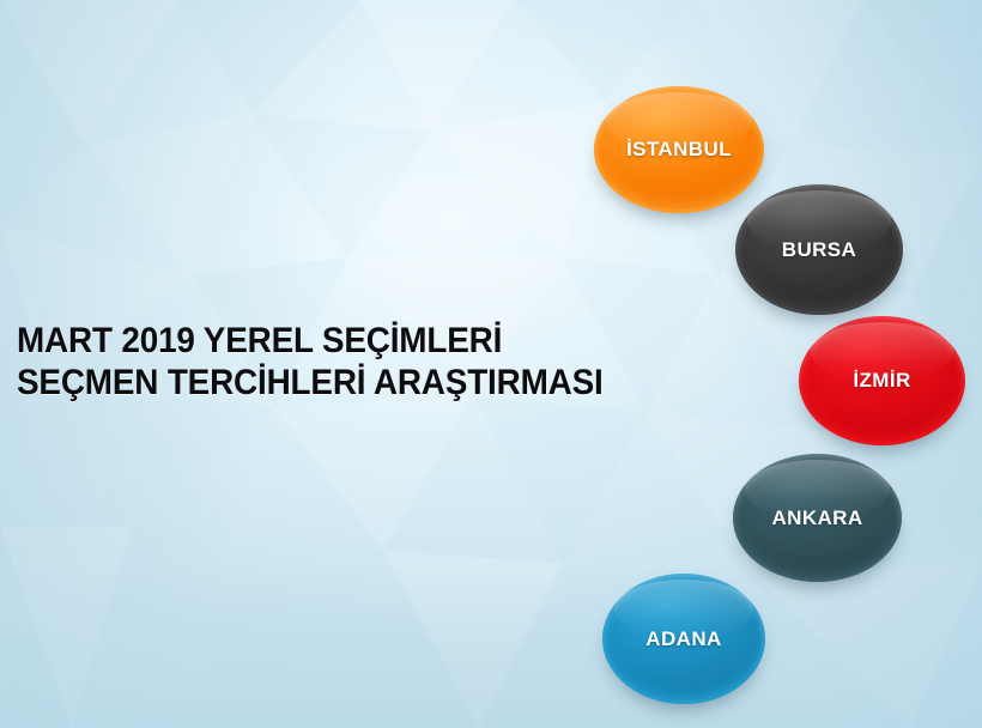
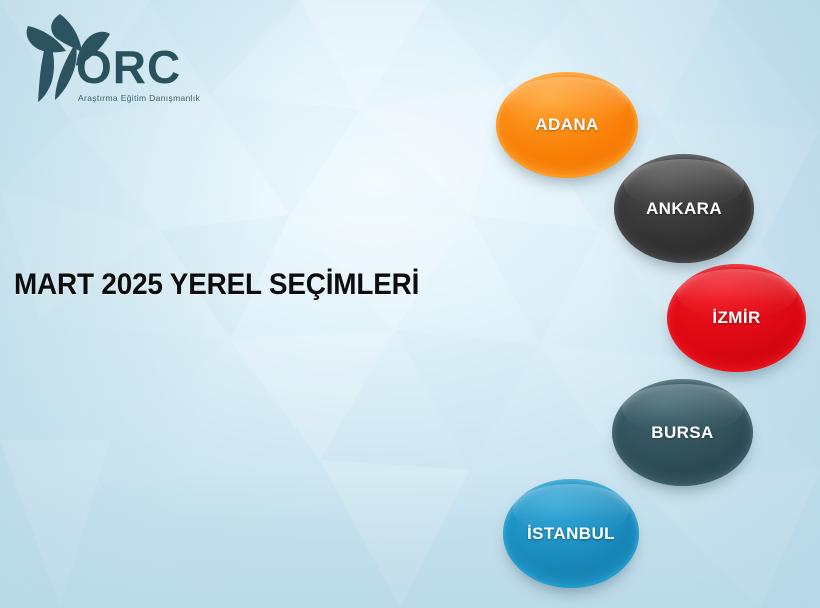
+ ORC
+ Araştırma Eğitim Danışmanlık
- MART 2019 YEREL SEÇİMLERİ
+ MART 2025 YEREL SEÇİMLERİ
- SEÇMEN TERCİHLERİ ARAŞTIRMASI
- İSTANBUL
+ ADANA
- BURSA
+ ANKARA
  İZMİR
- ANKARA
+ BURSA
- ADANA
+ İSTANBUL
